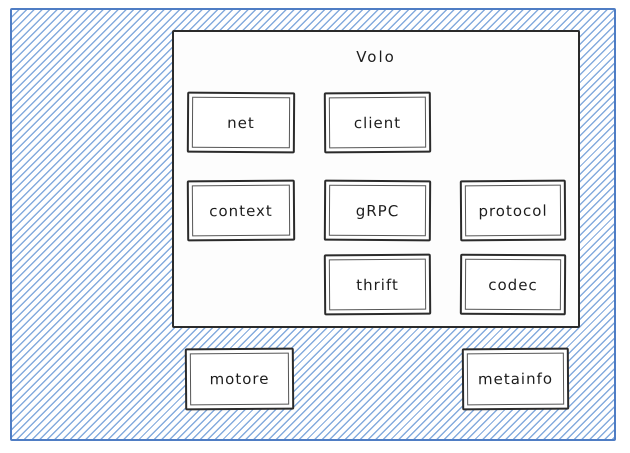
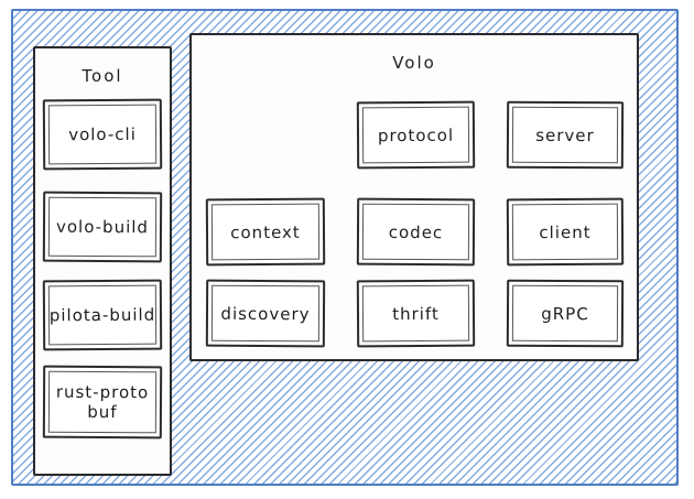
+ Tool
+ volo-cli
+ volo-build
+ pilota-build
+ rust-protobuf
  Volo
- net
- client
+ protocol
+ server
  context
- gRPC
+ codec
- protocol
+ client
+ discovery
  thrift
- codec
+ gRPC
- motore
- metainfo
